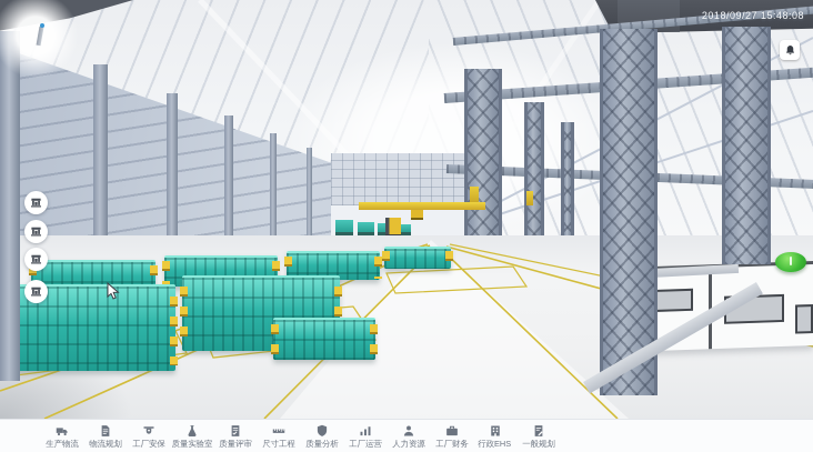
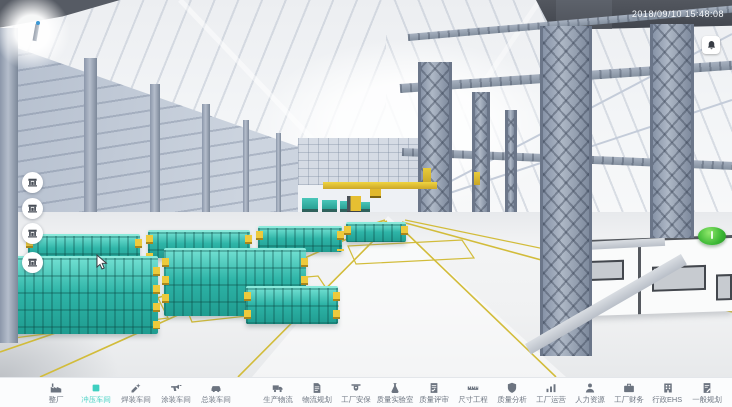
- 2018/09/27 15:48:08
+ 2018/09/10 15:48:08
+ 整厂
+ 冲压车间
+ 焊装车间
+ 涂装车间
+ 总装车间
  生产物流
  物流规划
  工厂安保
  质量实验室
  质量评审
  尺寸工程
  质量分析
  工厂运营
  人力资源
  工厂财务
  行政EHS
  一般规划
